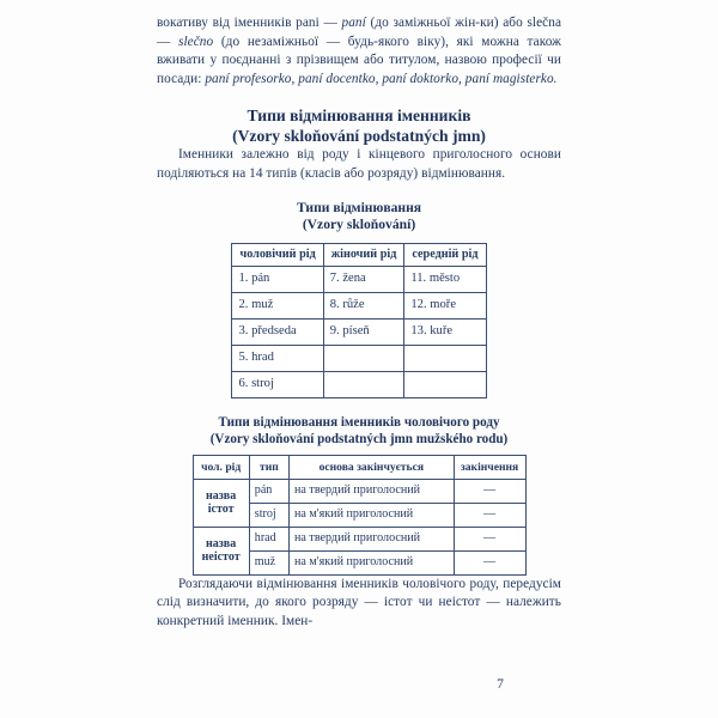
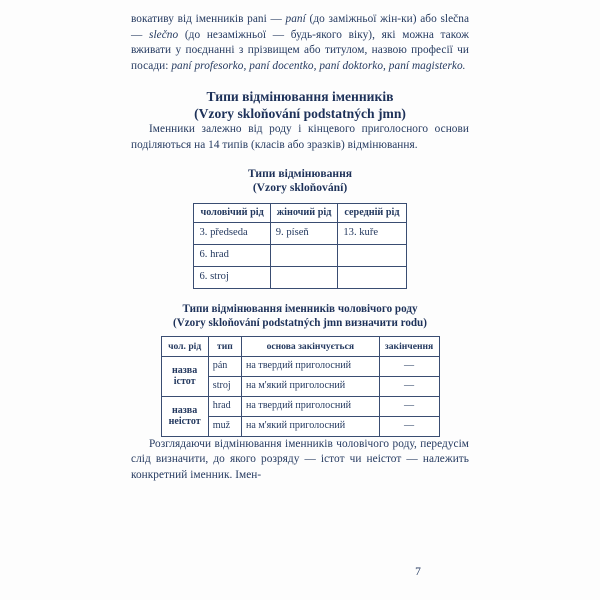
  вокативу від іменників pani — paní (до заміжньої жін-ки) або slečna — slečno (до незаміжньої — будь-якого віку), які можна також вживати у поєднанні з прізвищем або титулом, назвою професії чи посади: paní profesorko, paní docentko, paní doktorko, paní magisterko.
  Типи відмінювання іменників
  (Vzory skloňování podstatných jmn)
- Іменники залежно від роду і кінцевого приголосного основи поділяються на 14 типів (класів або розряду) відмінювання.
+ Іменники залежно від роду і кінцевого приголосного основи поділяються на 14 типів (класів або зразків) відмінювання.
  Типи відмінювання
  (Vzory skloňování)
  чоловічий рід	жіночий рід	середній рід
- 1. pán	7. žena	11. město
- 2. muž	8. růže	12. moře
  3. předseda	9. píseň	13. kuře
- 5. hrad
+ 6. hrad
  6. stroj
  Типи відмінювання іменників чоловічого роду
- (Vzory skloňování podstatných jmn mužského rodu)
+ (Vzory skloňování podstatných jmn визначити rodu)
  чол. рід	тип	основа закінчується	закінчення
  назва істот	pán	на твердий приголосний	—
  stroj	на м'який приголосний	—
  назва неістот	hrad	на твердий приголосний	—
  muž	на м'який приголосний	—
  Розглядаючи відмінювання іменників чоловічого роду, передусім слід визначити, до якого розряду — істот чи неістот — належить конкретний іменник. Імен-
  7
